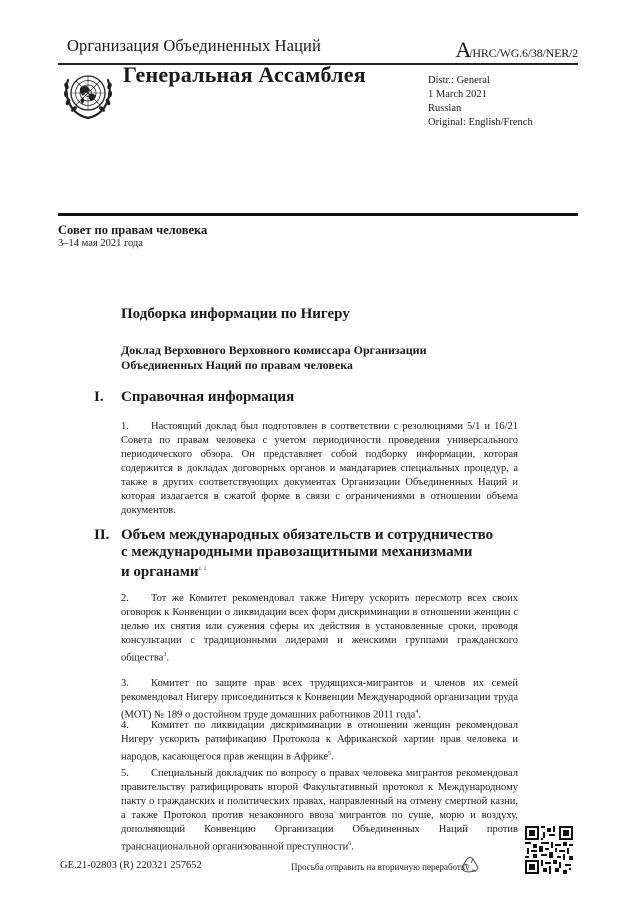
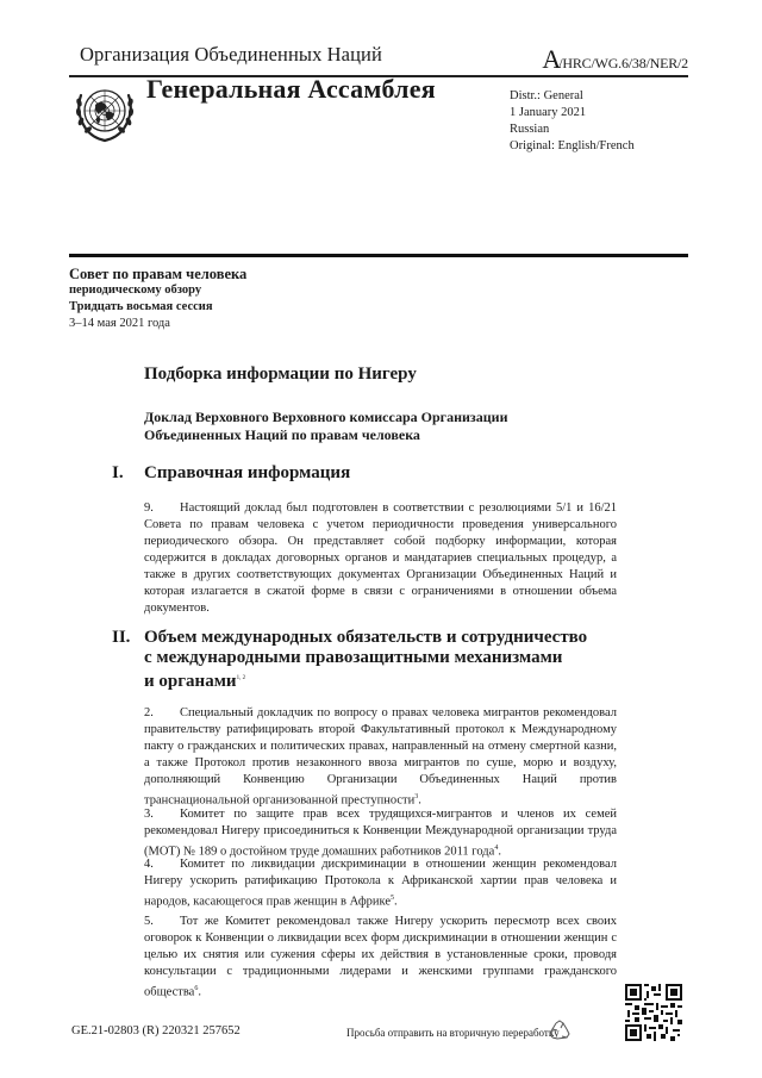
  Организация Объединенных Наций
  A/HRC/WG.6/38/NER/2
  Генеральная Ассамблея
  Distr.: General
- 1 March 2021
+ 1 January 2021
  Russian
  Original: English/French
  Совет по правам человека
+ периодическому обзору
+ Тридцать восьмая сессия
  3–14 мая 2021 года
  Подборка информации по Нигеру
  Доклад Верховного Верховного комиссара Организации Объединенных Наций по правам человека
  I.
  Справочная информация
- 1. Настоящий доклад был подготовлен в соответствии с резолюциями 5/1 и 16/21 Совета по правам человека с учетом периодичности проведения универсального периодического обзора. Он представляет собой подборку информации, которая содержится в докладах договорных органов и мандатариев специальных процедур, а также в других соответствующих документах Организации Объединенных Наций и которая излагается в сжатой форме в связи с ограничениями в отношении объема документов.
+ 9. Настоящий доклад был подготовлен в соответствии с резолюциями 5/1 и 16/21 Совета по правам человека с учетом периодичности проведения универсального периодического обзора. Он представляет собой подборку информации, которая содержится в докладах договорных органов и мандатариев специальных процедур, а также в других соответствующих документах Организации Объединенных Наций и которая излагается в сжатой форме в связи с ограничениями в отношении объема документов.
  II.
  Объем международных обязательств и сотрудничество
  с международными правозащитными механизмами
  и органами
- 2. Тот же Комитет рекомендовал также Нигеру ускорить пересмотр всех своих оговорок к Конвенции о ликвидации всех форм дискриминации в отношении женщин с целью их снятия или сужения сферы их действия в установленные сроки, проводя консультации с традиционными лидерами и женскими группами гражданского общества .
+ 2. Специальный докладчик по вопросу о правах человека мигрантов рекомендовал правительству ратифицировать второй Факультативный протокол к Международному пакту о гражданских и политических правах, направленный на отмену смертной казни, а также Протокол против незаконного ввоза мигрантов по суше, морю и воздуху, дополняющий Конвенцию Организации Объединенных Наций против транснациональной организованной преступности .
  3. Комитет по защите прав всех трудящихся-мигрантов и членов их семей рекомендовал Нигеру присоединиться к Конвенции Международной организации труда (МОТ) № 189 о достойном труде домашних работников 2011 года .
  4. Комитет по ликвидации дискриминации в отношении женщин рекомендовал Нигеру ускорить ратификацию Протокола к Африканской хартии прав человека и народов, касающегося прав женщин в Африке .
- 5. Специальный докладчик по вопросу о правах человека мигрантов рекомендовал правительству ратифицировать второй Факультативный протокол к Международному пакту о гражданских и политических правах, направленный на отмену смертной казни, а также Протокол против незаконного ввоза мигрантов по суше, морю и воздуху, дополняющий Конвенцию Организации Объединенных Наций против транснациональной организованной преступности .
+ 5. Тот же Комитет рекомендовал также Нигеру ускорить пересмотр всех своих оговорок к Конвенции о ликвидации всех форм дискриминации в отношении женщин с целью их снятия или сужения сферы их действия в установленные сроки, проводя консультации с традиционными лидерами и женскими группами гражданского общества .
  GE.21-02803 (R) 220321 257652
  Просьба отправить на вторичную переработу
